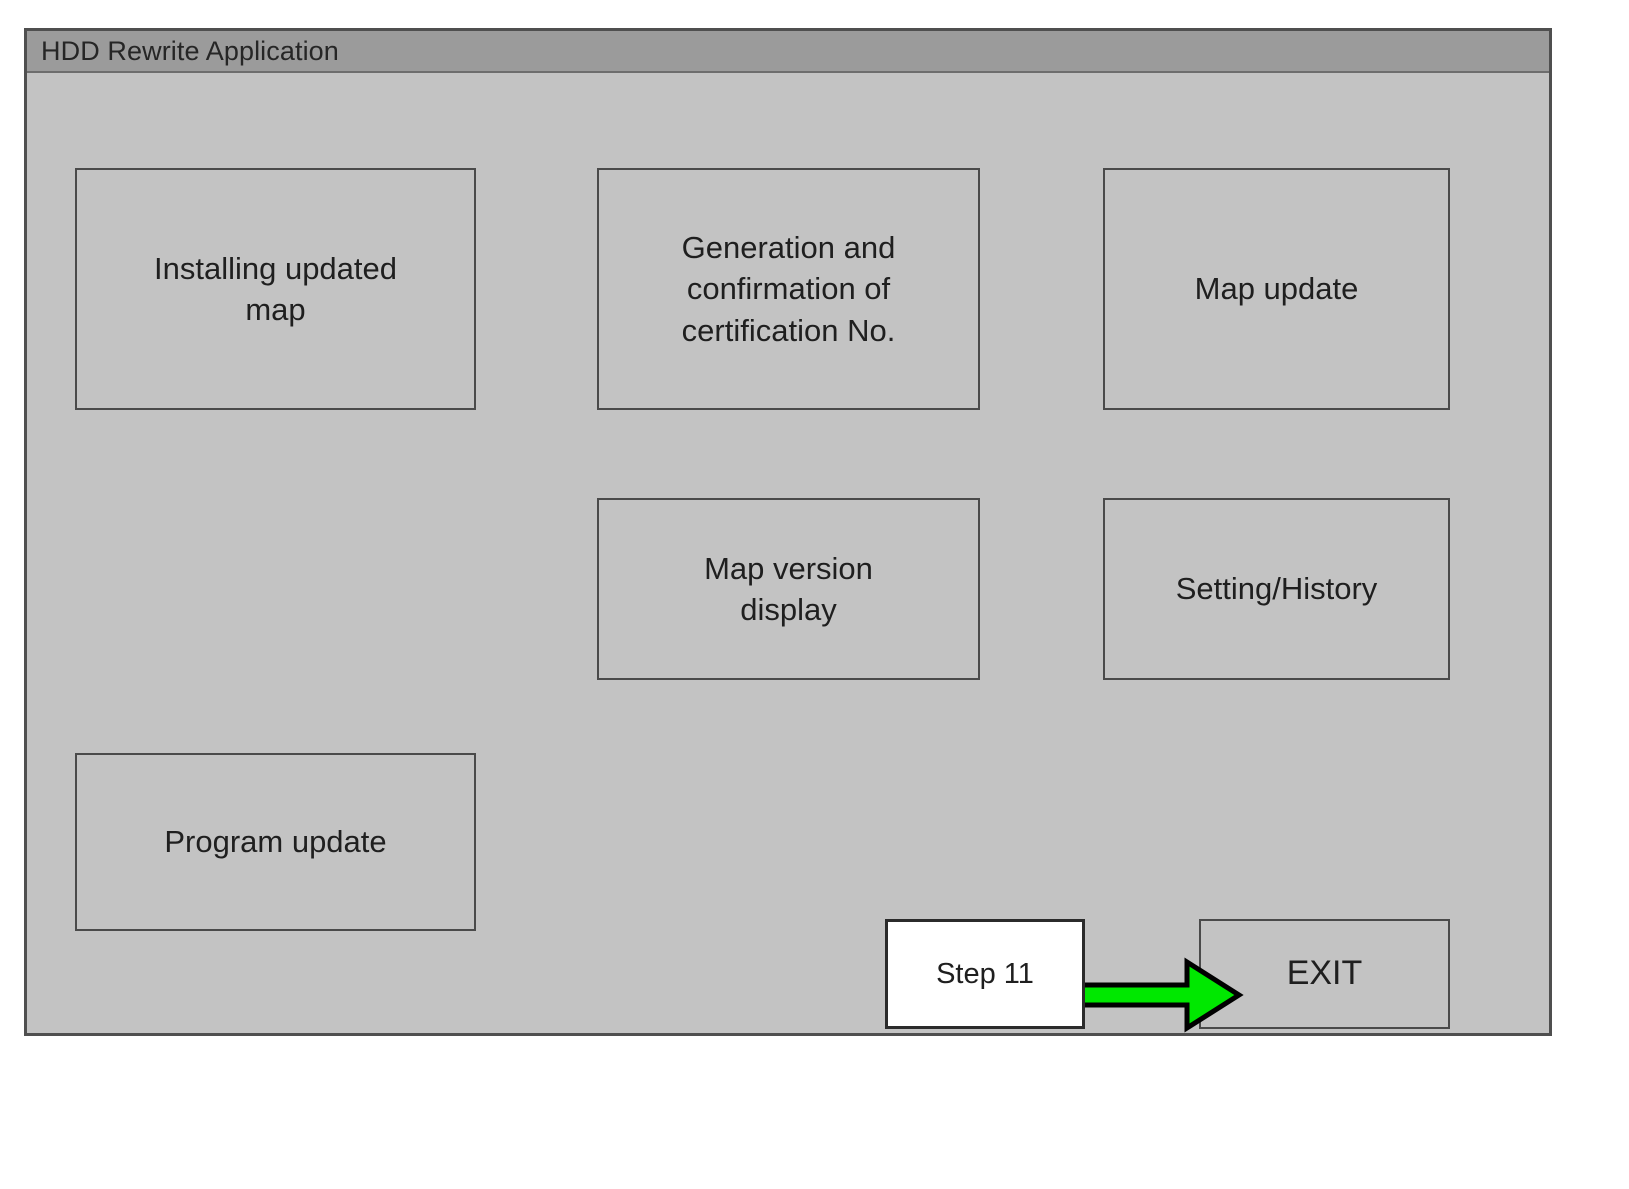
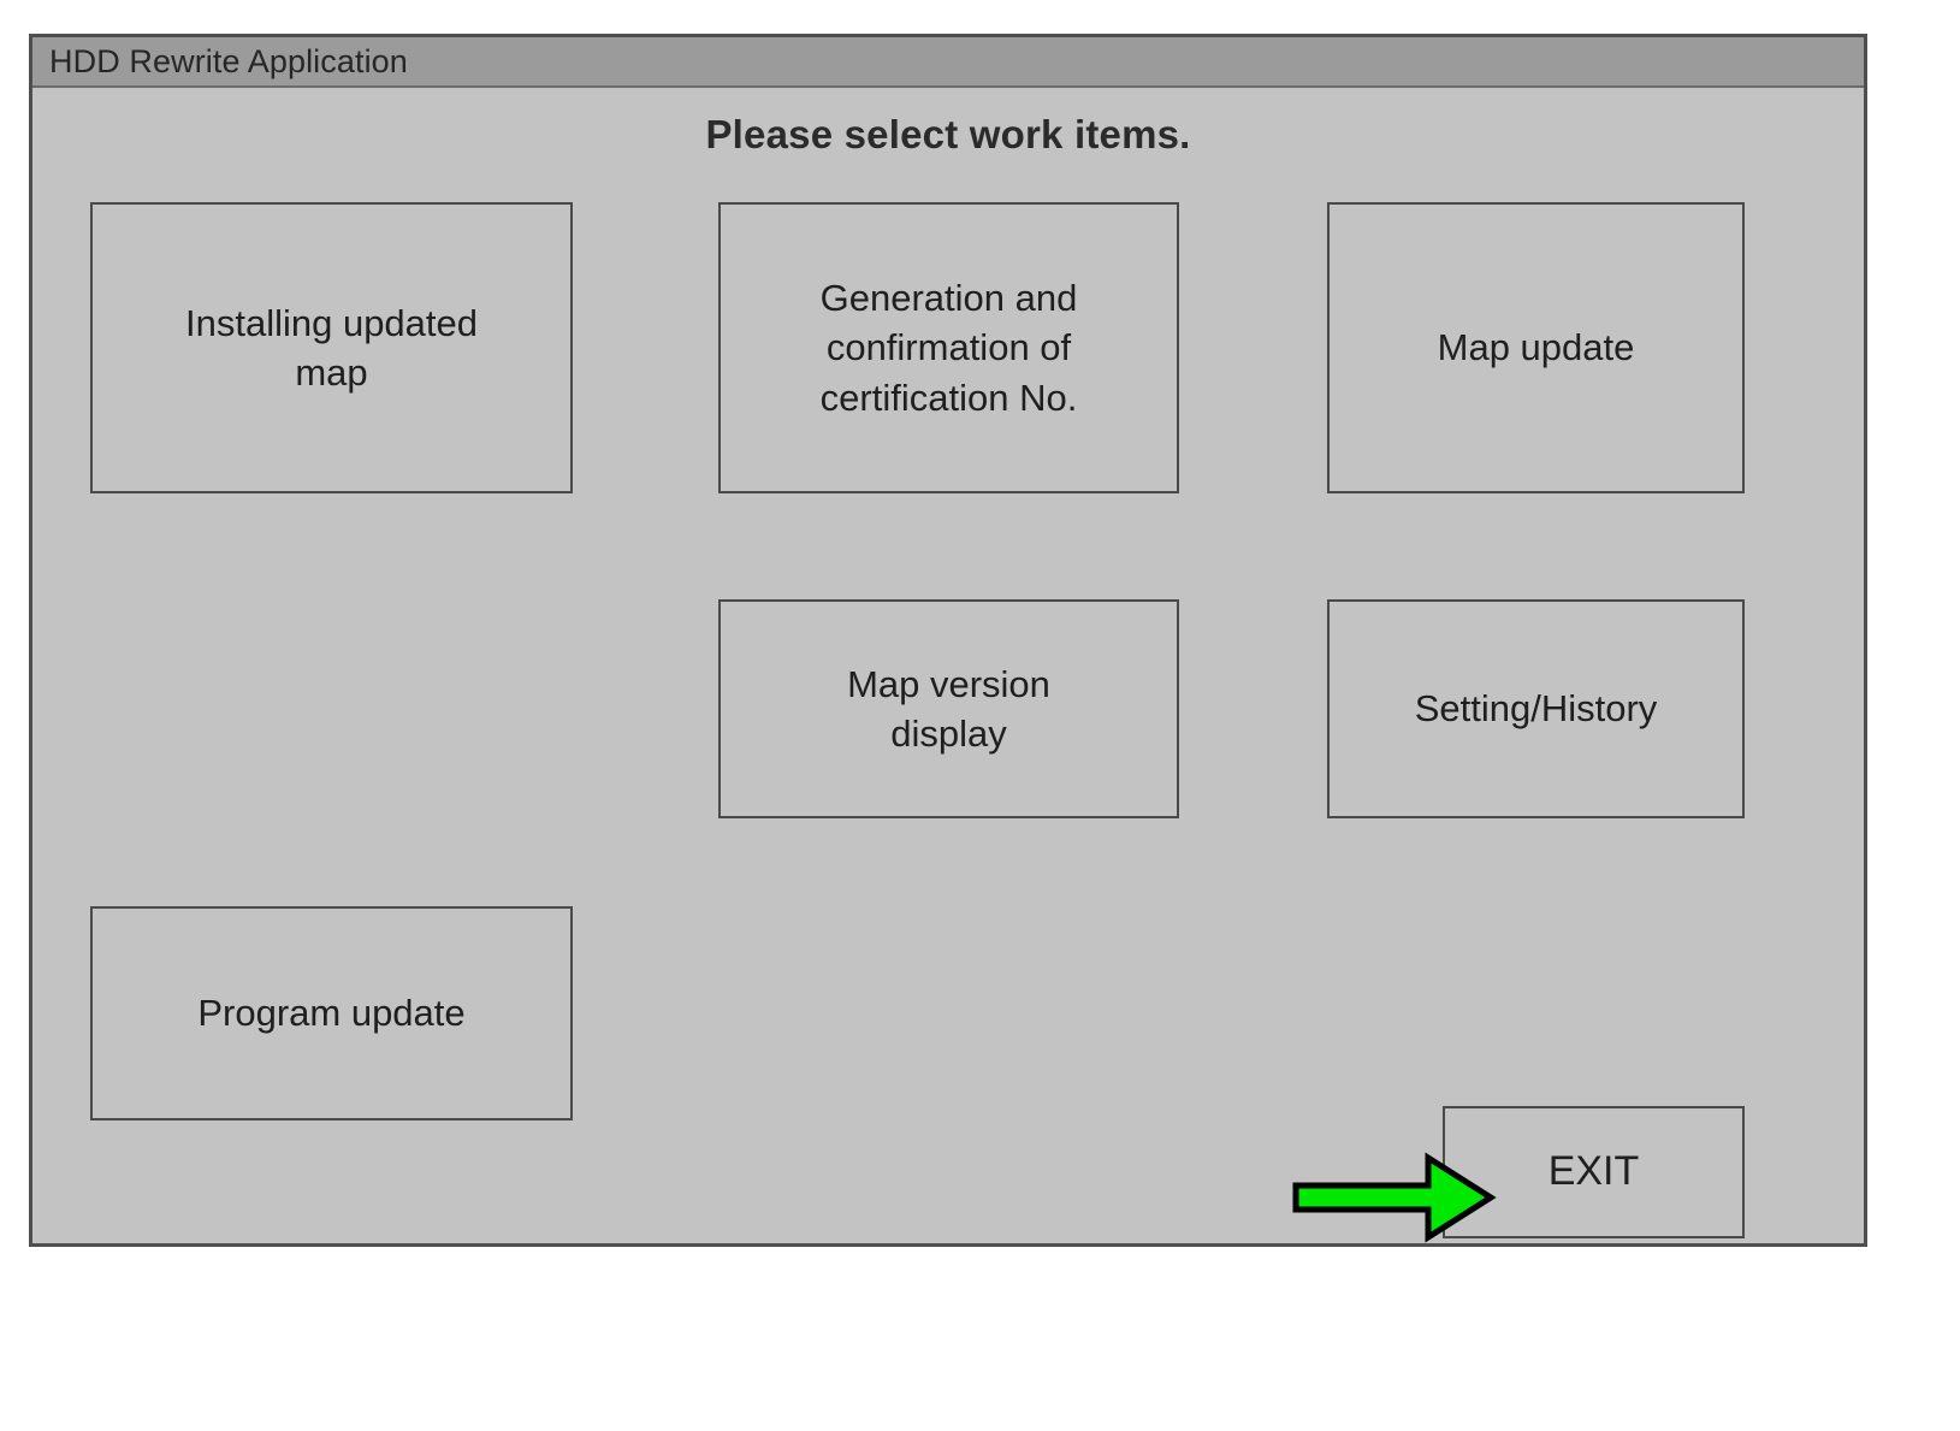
  HDD Rewrite Application
+ Please select work items.
  Installing updated
  map
  Generation and
  confirmation of
  certification No.
  Map update
  Map version
  display
  Setting/History
  Program update
  EXIT
- Step 11
